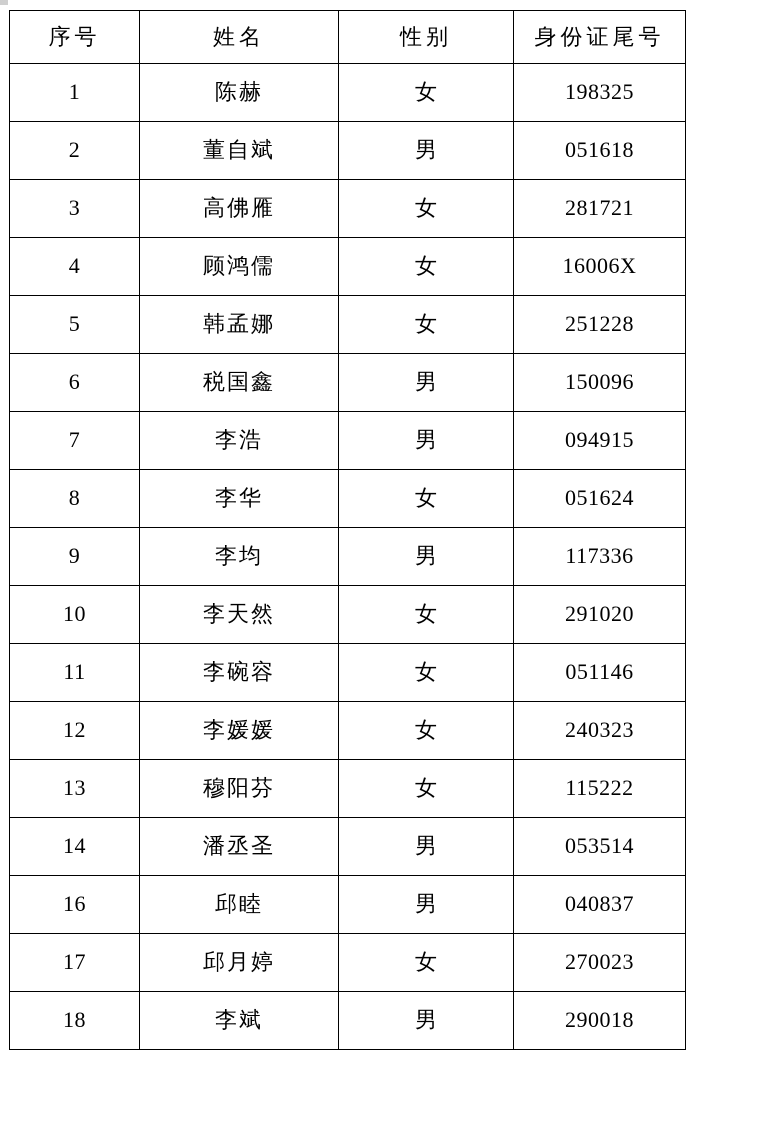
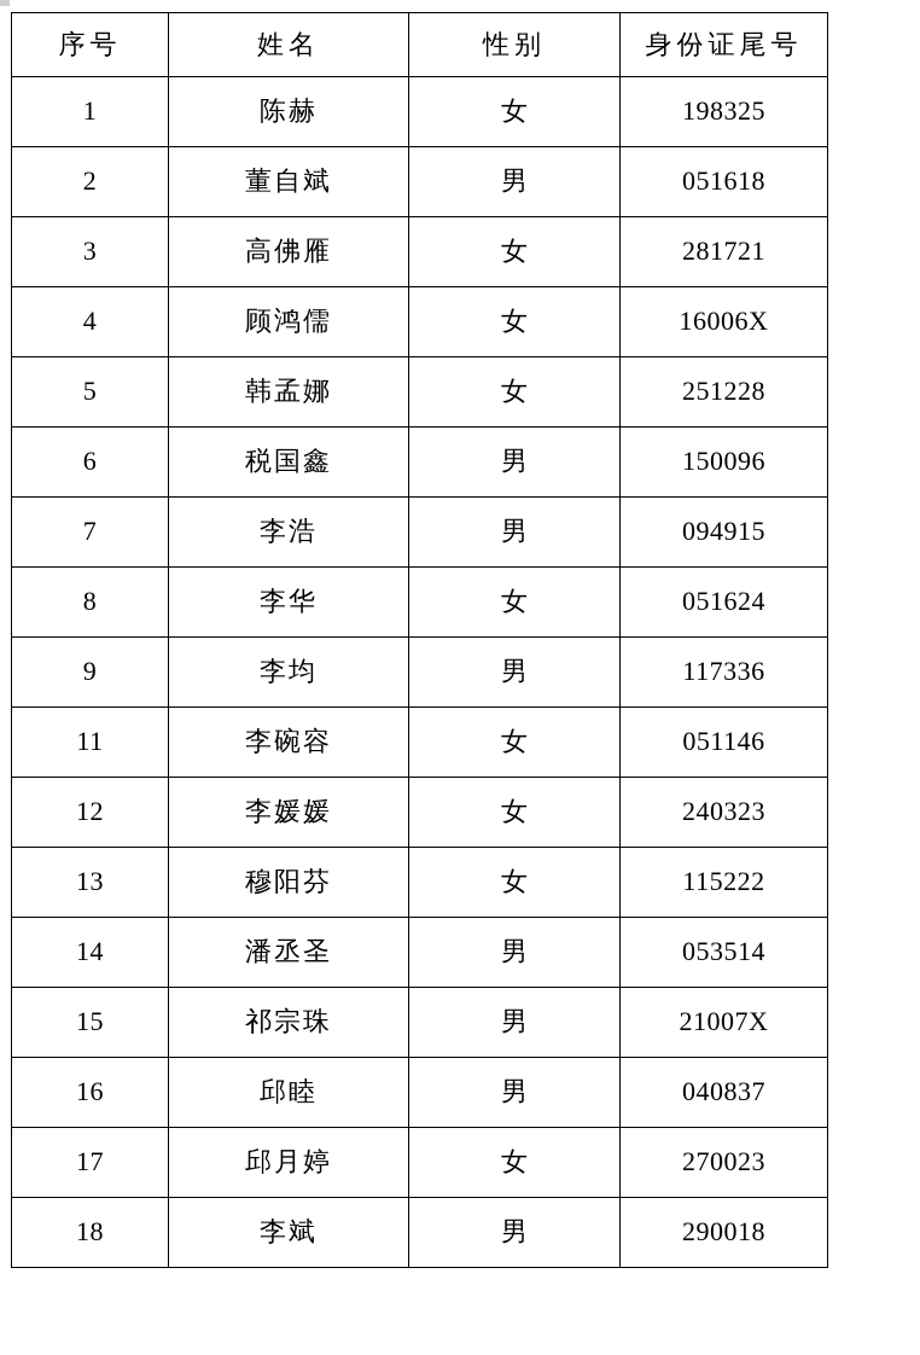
  序号	姓名	性别	身份证尾号
  1	陈赫	女	198325
  2	董自斌	男	051618
  3	高佛雁	女	281721
  4	顾鸿儒	女	16006X
  5	韩孟娜	女	251228
  6	税国鑫	男	150096
  7	李浩	男	094915
  8	李华	女	051624
  9	李均	男	117336
- 10	李天然	女	291020
  11	李碗容	女	051146
  12	李媛媛	女	240323
  13	穆阳芬	女	115222
  14	潘丞圣	男	053514
+ 15	祁宗珠	男	21007X
  16	邱睦	男	040837
  17	邱月婷	女	270023
  18	李斌	男	290018
